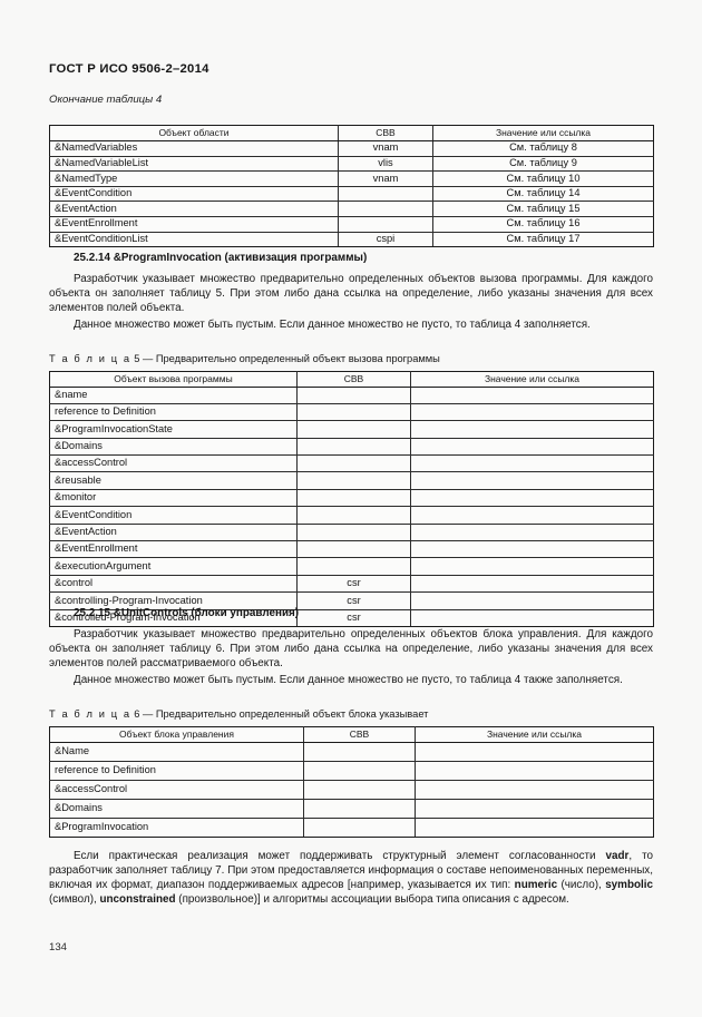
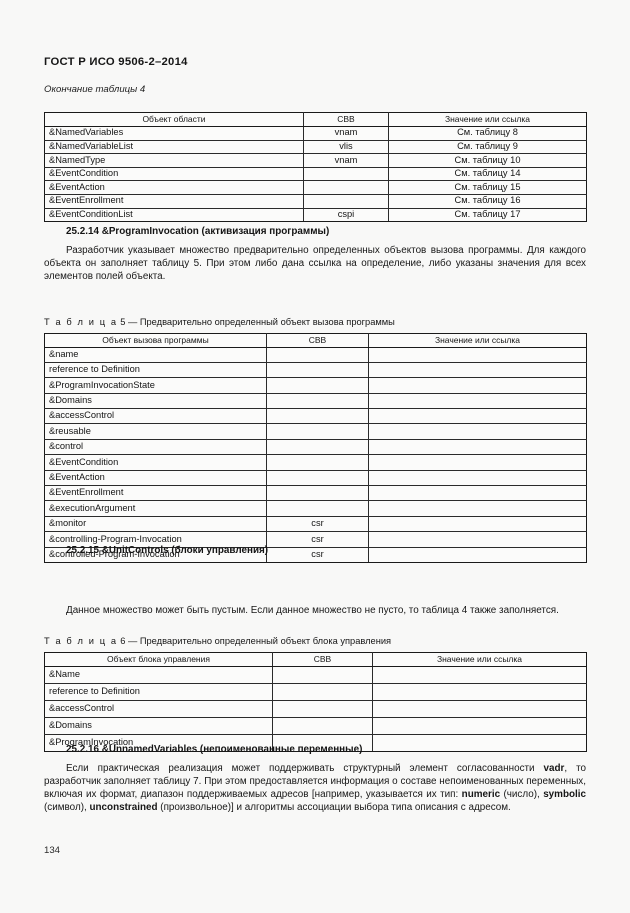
  ГОСТ Р ИСО 9506-2–2014
  Окончание таблицы 4
  Объект области	СВВ	Значение или ссылка
  &NamedVariables	vnam	См. таблицу 8
  &NamedVariableList	vlis	См. таблицу 9
  &NamedType	vnam	См. таблицу 10
  &EventCondition		См. таблицу 14
  &EventAction		См. таблицу 15
  &EventEnrollment		См. таблицу 16
  &EventConditionList	cspi	См. таблицу 17
  25.2.14 &ProgramInvocation (активизация программы)
  Разработчик указывает множество предварительно определенных объектов вызова программы. Для каждого объекта он заполняет таблицу 5. При этом либо дана ссылка на определение, либо указаны значения для всех элементов полей объекта.
- Данное множество может быть пустым. Если данное множество не пусто, то таблица 4 заполняется.
  Т а б л и ц а 5 — Предварительно определенный объект вызова программы
  Объект вызова программы	СВВ	Значение или ссылка
  &name
  reference to Definition
  &ProgramInvocationState
  &Domains
  &accessControl
  &reusable
- &monitor
+ &control
  &EventCondition
  &EventAction
  &EventEnrollment
  &executionArgument
- &control	csr
+ &monitor	csr
  &controlling-Program-Invocation	csr
  &controlled-Program-Invocation	csr
  25.2.15 &UnitControls (блоки управления)
- Разработчик указывает множество предварительно определенных объектов блока управления. Для каждого объекта он заполняет таблицу 6. При этом либо дана ссылка на определение, либо указаны значения для всех элементов полей рассматриваемого объекта.
  Данное множество может быть пустым. Если данное множество не пусто, то таблица 4 также заполняется.
- Т а б л и ц а 6 — Предварительно определенный объект блока указывает
+ Т а б л и ц а 6 — Предварительно определенный объект блока управления
  Объект блока управления	СВВ	Значение или ссылка
  &Name
  reference to Definition
  &accessControl
  &Domains
  &ProgramInvocation
+ 25.2.16 &UnnamedVariables (непоименованные переменные)
  Если практическая реализация может поддерживать структурный элемент согласованности vadr, то разработчик заполняет таблицу 7. При этом предоставляется информация о составе непоименованных переменных, включая их формат, диапазон поддерживаемых адресов [например, указывается их тип: numeric (число), symbolic (символ), unconstrained (произвольное)] и алгоритмы ассоциации выбора типа описания с адресом.
  134
